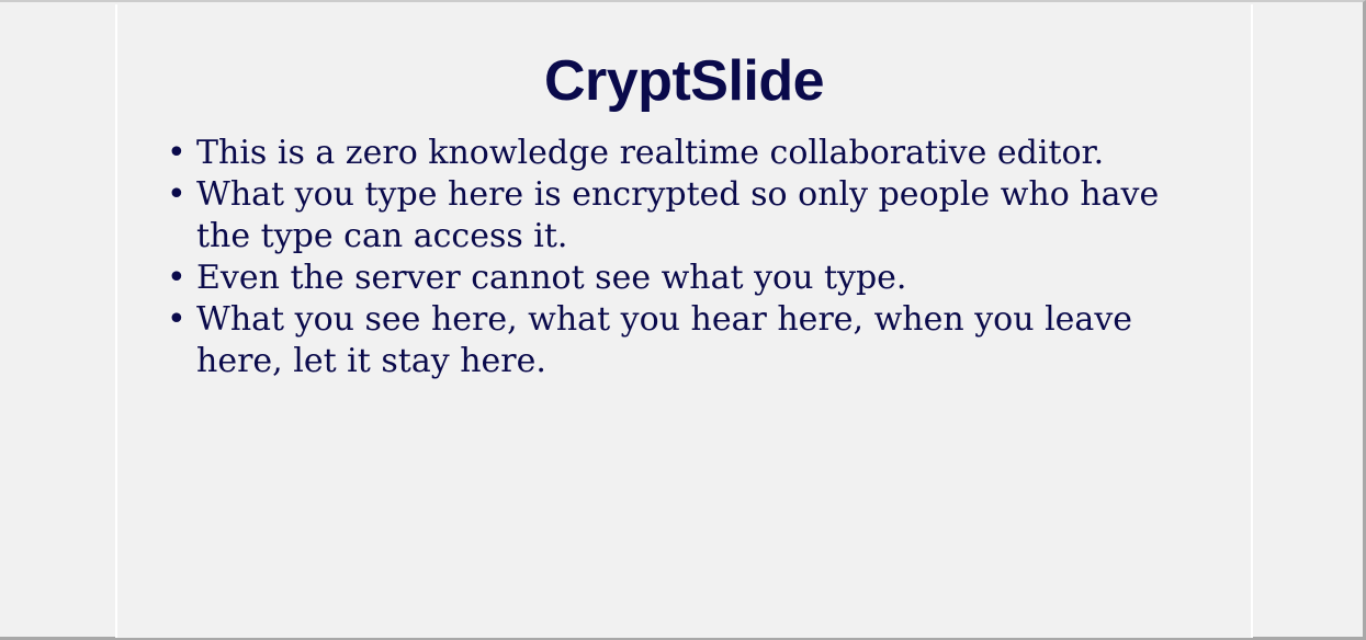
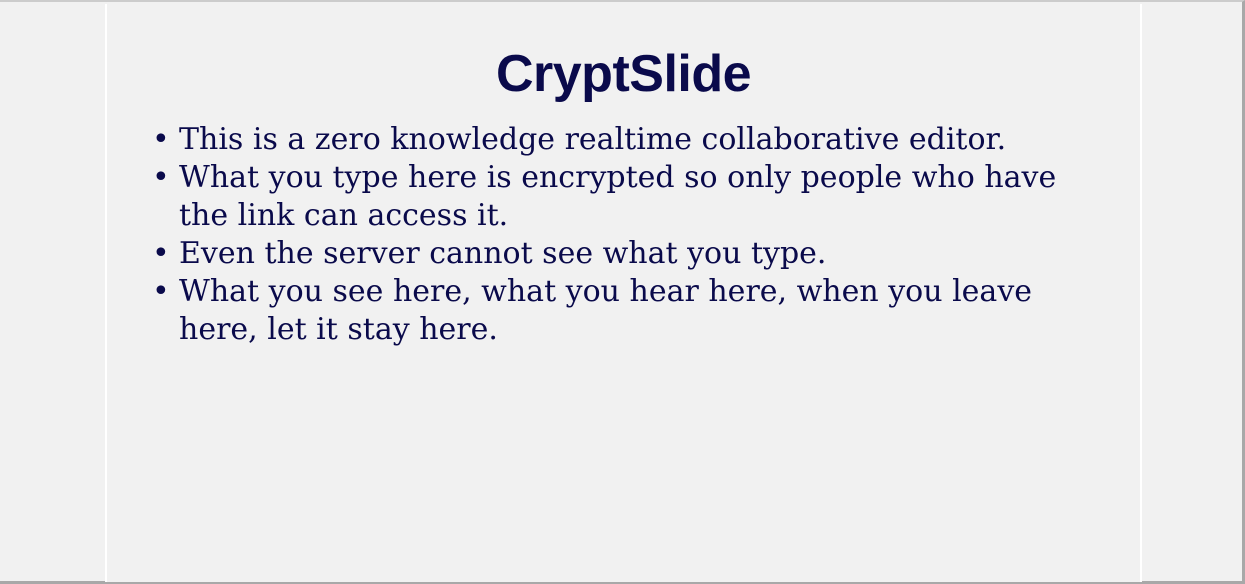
  CryptSlide
  •
  This is a zero knowledge realtime collaborative editor.
  •
- What you type here is encrypted so only people who have the type can access it.
+ What you type here is encrypted so only people who have the link can access it.
  •
  Even the server cannot see what you type.
  •
  What you see here, what you hear here, when you leave here, let it stay here.
